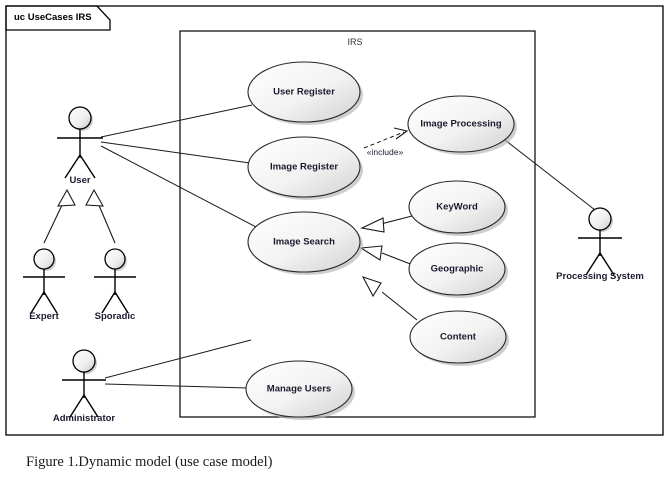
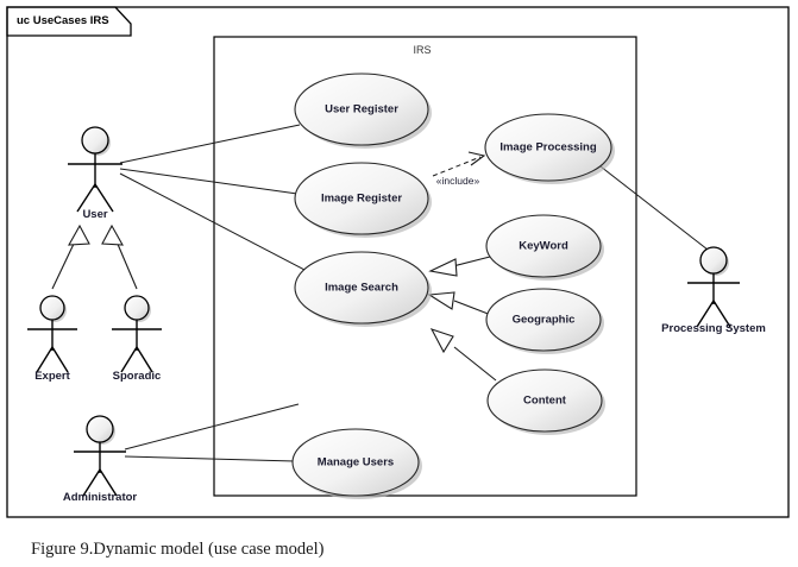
  uc UseCases IRS
  IRS
  «include»
  User Register
  Image Register
  Image Search
  Manage Users
  Image Processing
  KeyWord
  Geographic
  Content
  User
  Expert
  Sporadic
  Administrator
  Processing System
- Figure 1.Dynamic model (use case model)
+ Figure 9.Dynamic model (use case model)
